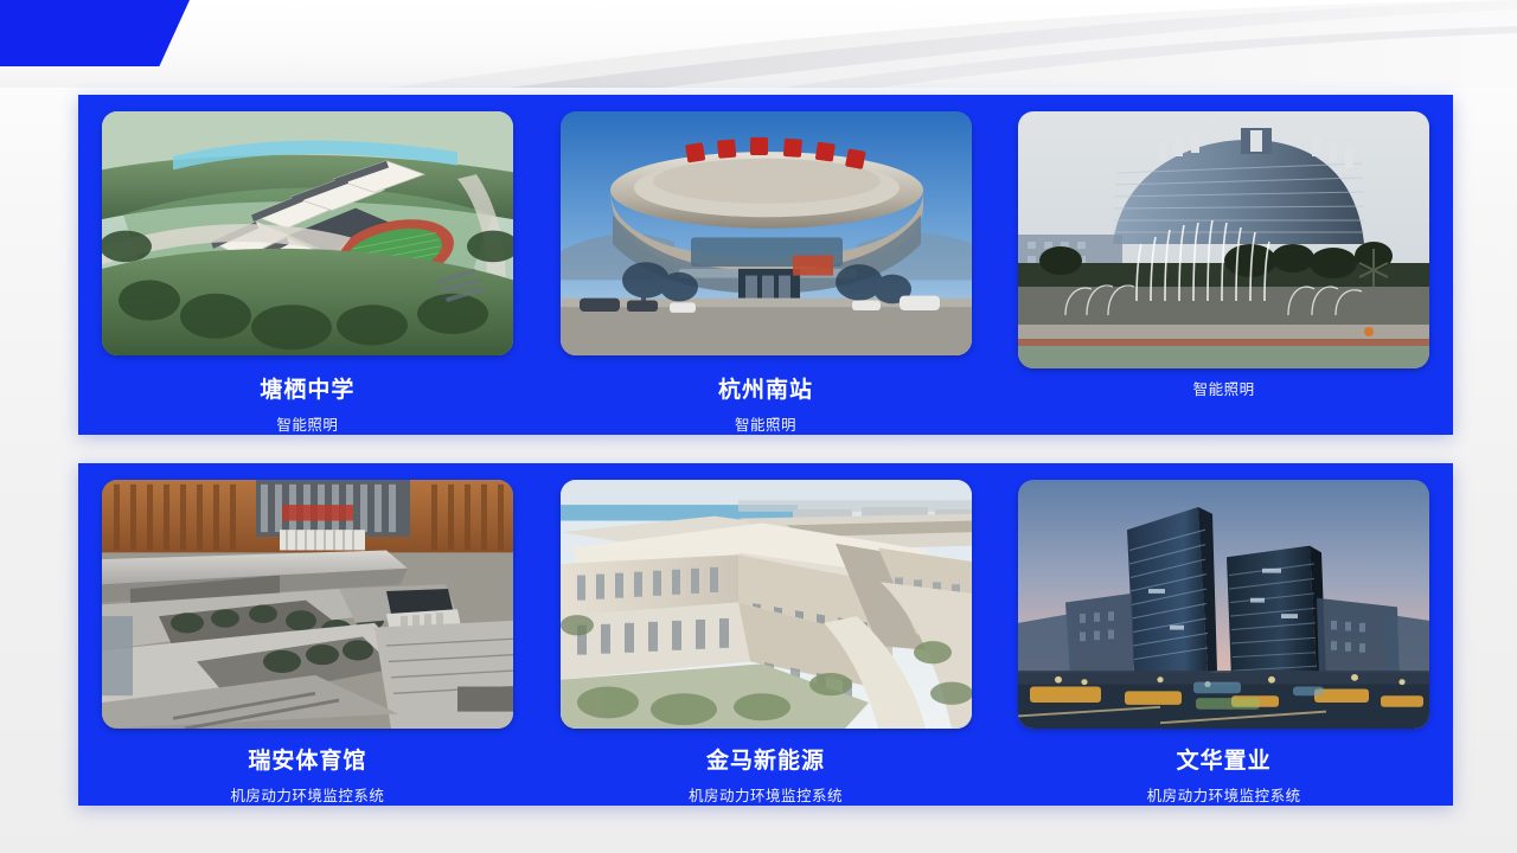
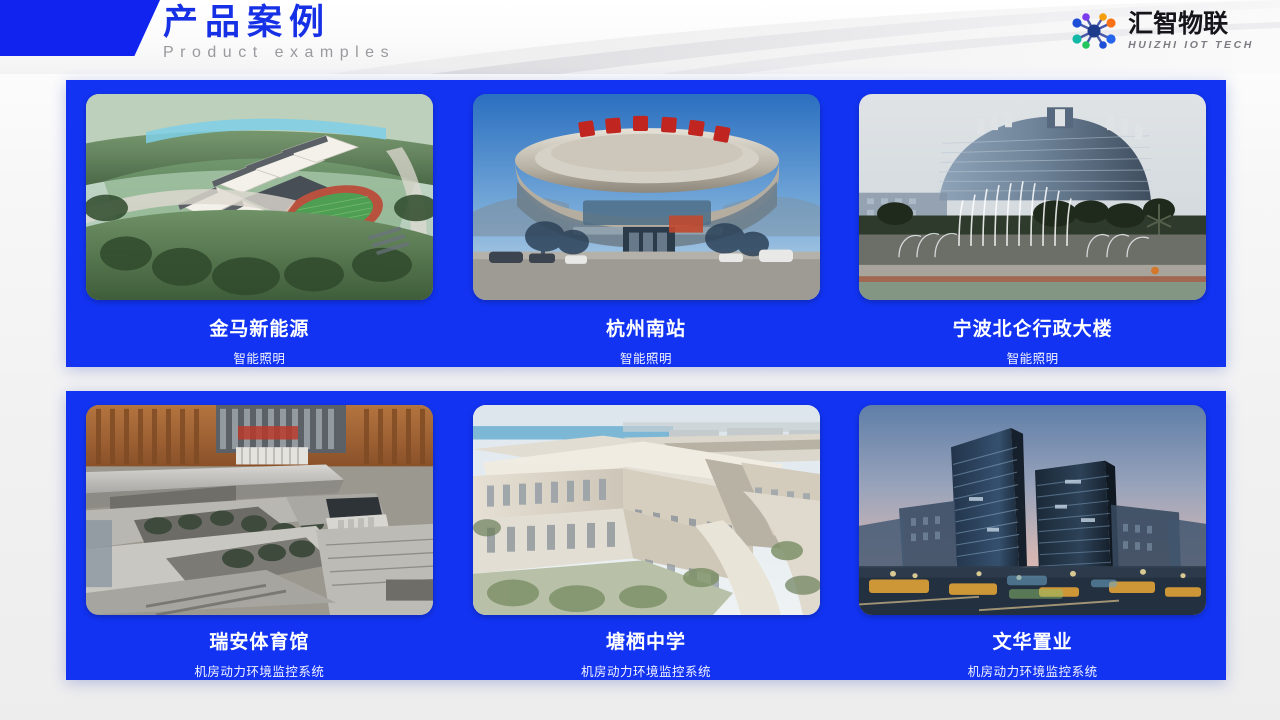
+ 产品案例
+ Product examples
+ 汇智物联
+ HUIZHI IOT TECH
- 塘栖中学
+ 金马新能源
  智能照明
  杭州南站
  智能照明
+ 宁波北仑行政大楼
  智能照明
  瑞安体育馆
  机房动力环境监控系统
- 金马新能源
+ 塘栖中学
  机房动力环境监控系统
  文华置业
  机房动力环境监控系统
